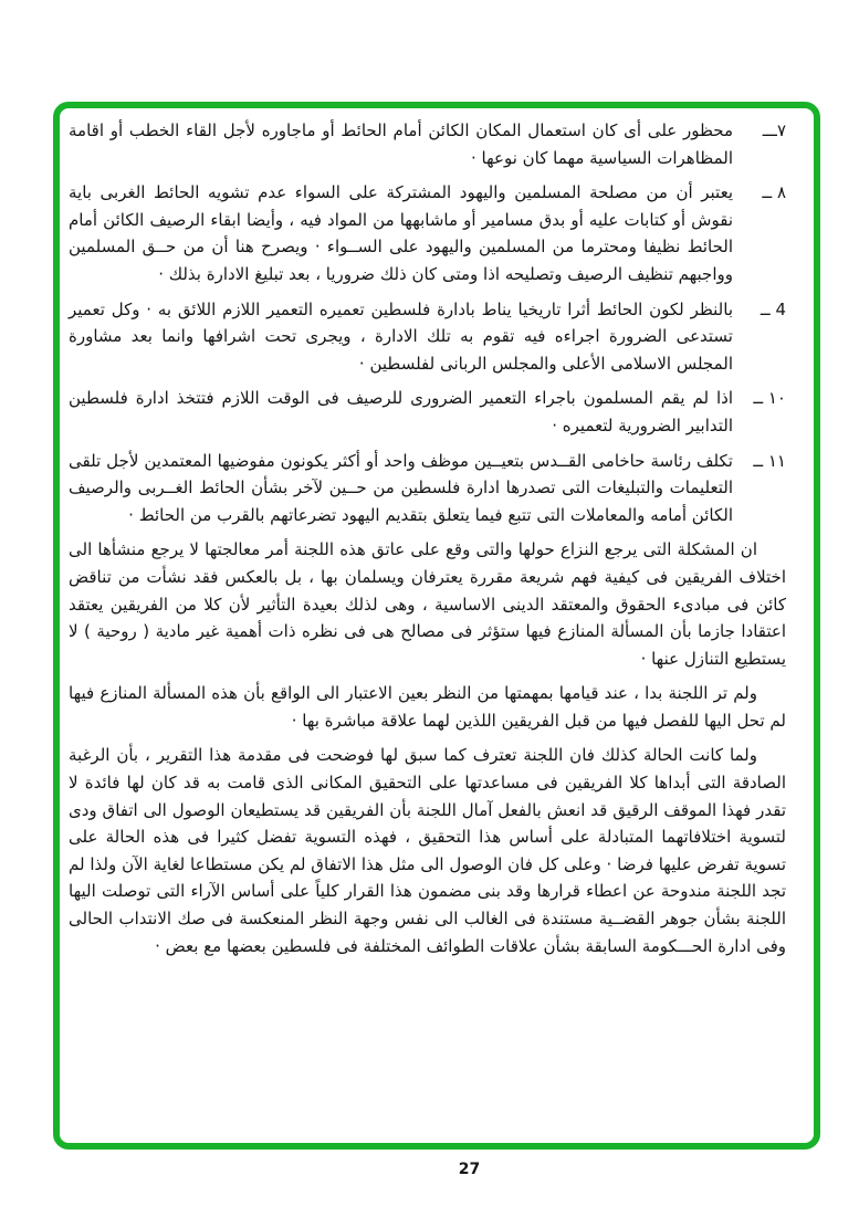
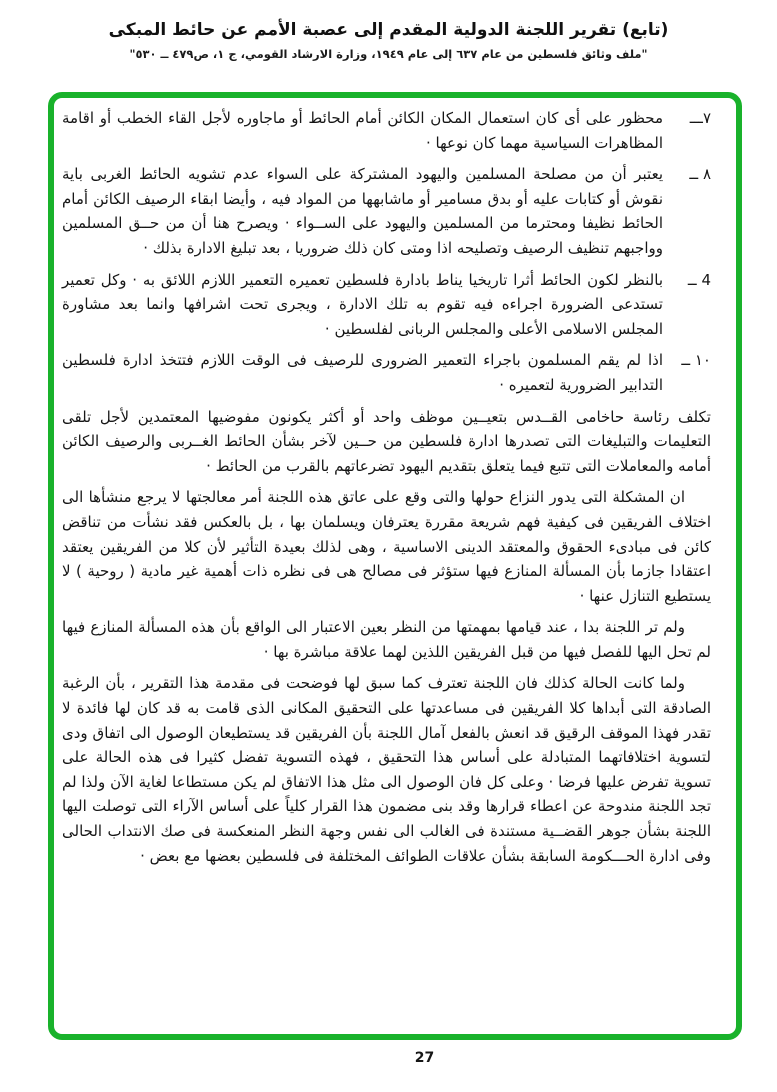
+ (تابع) تقرير اللجنة الدولية المقدم إلى عصبة الأمم عن حائط المبكى
+ "ملف وثائق فلسطين من عام ٦٣٧ إلى عام ١٩٤٩، وزارة الارشاد القومي، ج ١، ص٤٧٩ ــ ٥٣٠"
  ٧ـــ
  محظور على أى كان استعمال المكان الكائن أمام الحائط أو ماجاوره لأجل القاء الخطب أو اقامة المظاهرات السياسية مهما كان نوعها ·
  ٨ ــ
  يعتبر أن من مصلحة المسلمين واليهود المشتركة على السواء عدم تشويه الحائط الغربى باية نقوش أو كتابات عليه أو بدق مسامير أو ماشابهها من المواد فيه ، وأيضا ابقاء الرصيف الكائن أمام الحائط نظيفا ومحترما من المسلمين واليهود على الســواء · ويصرح هنا أن من حــق المسلمين وواجبهم تنظيف الرصيف وتصليحه اذا ومتى كان ذلك ضروريا ، بعد تبليغ الادارة بذلك ·
  4 ــ
  بالنظر لكون الحائط أثرا تاريخيا يناط بادارة فلسطين تعميره التعمير اللازم اللائق به · وكل تعمير تستدعى الضرورة اجراءه فيه تقوم به تلك الادارة ، ويجرى تحت اشرافها وانما بعد مشاورة المجلس الاسلامى الأعلى والمجلس الربانى لفلسطين ·
  ١٠ ــ
  اذا لم يقم المسلمون باجراء التعمير الضرورى للرصيف فى الوقت اللازم فتتخذ ادارة فلسطين التدابير الضرورية لتعميره ·
- ١١ ــ
  تكلف رئاسة حاخامى القــدس بتعيــين موظف واحد أو أكثر يكونون مفوضيها المعتمدين لأجل تلقى التعليمات والتبليغات التى تصدرها ادارة فلسطين من حــين لآخر بشأن الحائط الغــربى والرصيف الكائن أمامه والمعاملات التى تتبع فيما يتعلق بتقديم اليهود تضرعاتهم بالقرب من الحائط ·
- ان المشكلة التى يرجع النزاع حولها والتى وقع على عاتق هذه اللجنة أمر معالجتها لا يرجع منشأها الى اختلاف الفريقين فى كيفية فهم شريعة مقررة يعترفان ويسلمان بها ، بل بالعكس فقد نشأت من تناقض كائن فى مبادىء الحقوق والمعتقد الدينى الاساسية ، وهى لذلك بعيدة التأثير لأن كلا من الفريقين يعتقد اعتقادا جازما بأن المسألة المنازع فيها ستؤثر فى مصالح هى فى نظره ذات أهمية غير مادية ( روحية ) لا يستطيع التنازل عنها ·
+ ان المشكلة التى يدور النزاع حولها والتى وقع على عاتق هذه اللجنة أمر معالجتها لا يرجع منشأها الى اختلاف الفريقين فى كيفية فهم شريعة مقررة يعترفان ويسلمان بها ، بل بالعكس فقد نشأت من تناقض كائن فى مبادىء الحقوق والمعتقد الدينى الاساسية ، وهى لذلك بعيدة التأثير لأن كلا من الفريقين يعتقد اعتقادا جازما بأن المسألة المنازع فيها ستؤثر فى مصالح هى فى نظره ذات أهمية غير مادية ( روحية ) لا يستطيع التنازل عنها ·
  ولم تر اللجنة بدا ، عند قيامها بمهمتها من النظر بعين الاعتبار الى الواقع بأن هذه المسألة المنازع فيها لم تحل اليها للفصل فيها من قبل الفريقين اللذين لهما علاقة مباشرة بها ·
  ولما كانت الحالة كذلك فان اللجنة تعترف كما سبق لها فوضحت فى مقدمة هذا التقرير ، بأن الرغبة الصادقة التى أبداها كلا الفريقين فى مساعدتها على التحقيق المكانى الذى قامت به قد كان لها فائدة لا تقدر فهذا الموقف الرقيق قد انعش بالفعل آمال اللجنة بأن الفريقين قد يستطيعان الوصول الى اتفاق ودى لتسوية اختلافاتهما المتبادلة على أساس هذا التحقيق ، فهذه التسوية تفضل كثيرا فى هذه الحالة على تسوية تفرض عليها فرضا · وعلى كل فان الوصول الى مثل هذا الاتفاق لم يكن مستطاعا لغاية الآن ولذا لم تجد اللجنة مندوحة عن اعطاء قرارها وقد بنى مضمون هذا القرار كلياً على أساس الآراء التى توصلت اليها اللجنة بشأن جوهر القضــية مستندة فى الغالب الى نفس وجهة النظر المنعكسة فى صك الانتداب الحالى وفى ادارة الحـــكومة السابقة بشأن علاقات الطوائف المختلفة فى فلسطين بعضها مع بعض ·
  27
